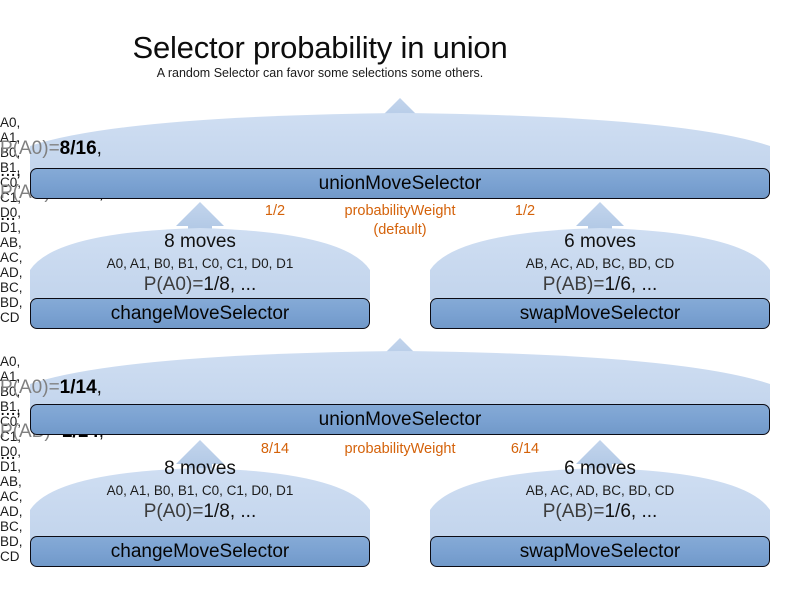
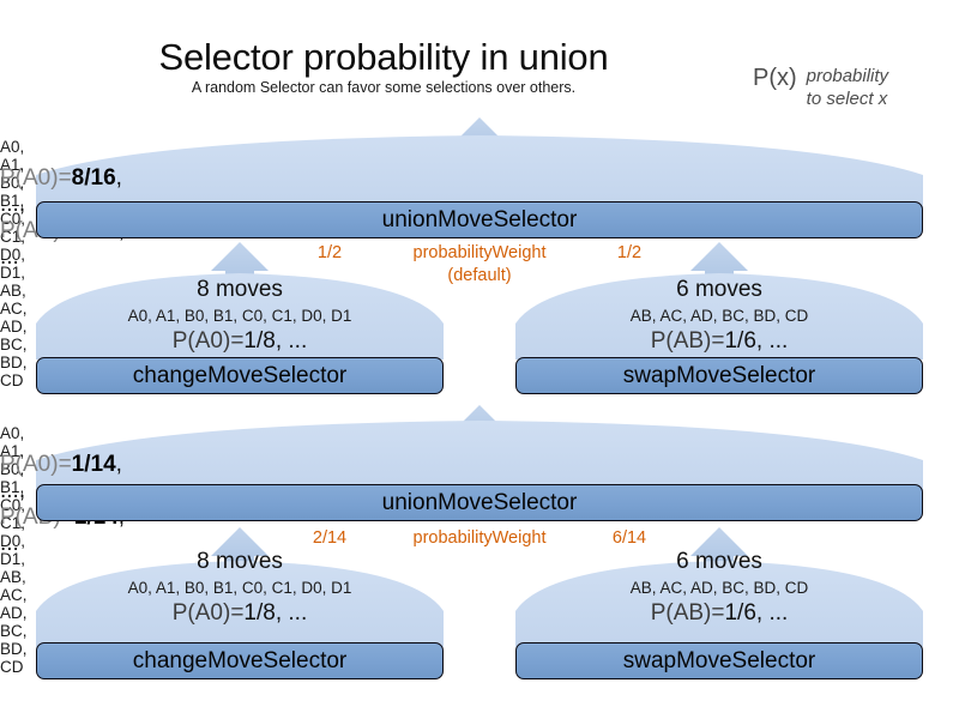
  Selector probability in union
- A random Selector can favor some selections some others.
+ A random Selector can favor some selections over others.
+ P(x)
+ probability
+ to select x
  P(A0)=8/16, ..., P(A ...
  unionMoveSelector
  1/2
  probabilityWeight
  (default)
  1/2
  8 moves
  A0, A1, B0, B1, C0, C1, D0, D1
  P(A0)=1/8, ...
  changeMoveSelector
  6 moves
  AB, AC, AD, BC, BD, CD
  P(AB)=1/6, ...
  swapMoveSelector
  P(A0)=1/14, ..., P(A ...
  unionMoveSelector
- 8/14
+ 2/14
  probabilityWeight
  6/14
  8 moves
  A0, A1, B0, B1, C0, C1, D0, D1
  P(A0)=1/8, ...
  changeMoveSelector
  6 moves
  AB, AC, AD, BC, BD, CD
  P(AB)=1/6, ...
  swapMoveSelector
